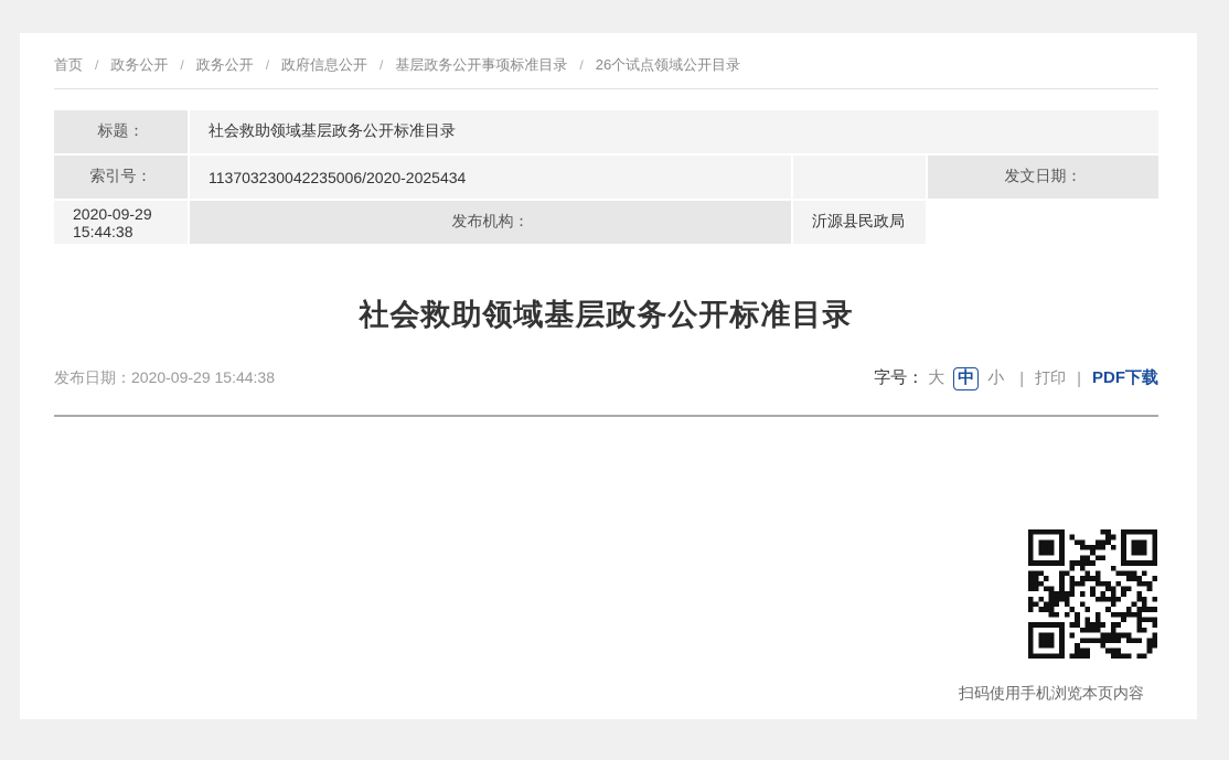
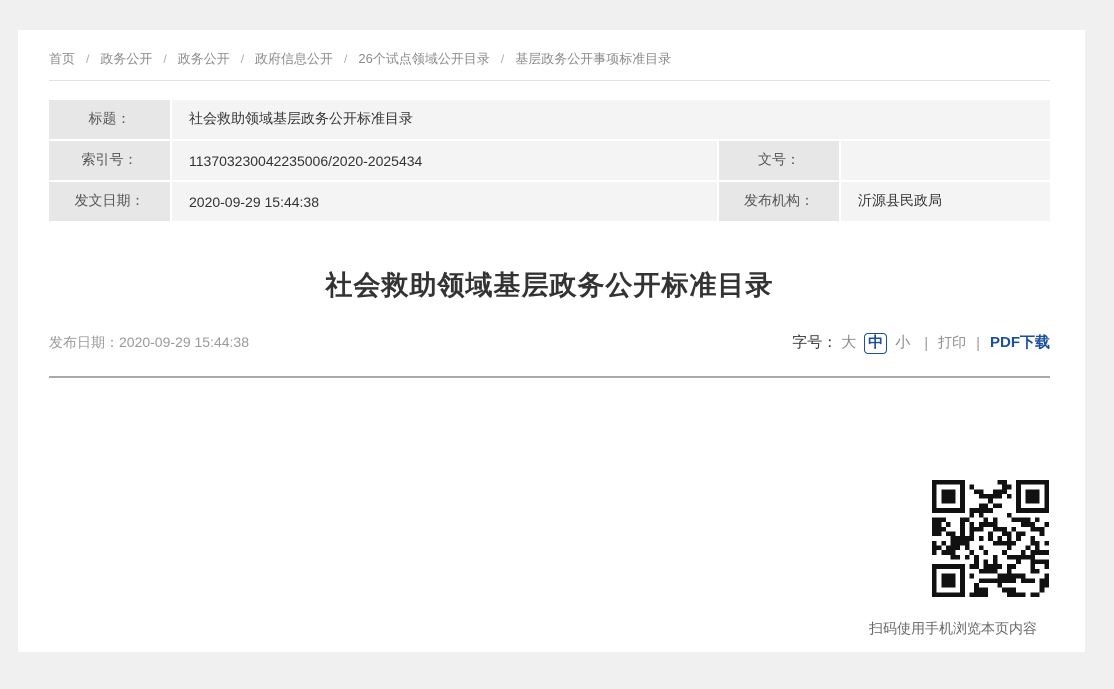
  首页
  /
  政务公开
  /
  政务公开
  /
  政府信息公开
  /
- 基层政务公开事项标准目录
+ 26个试点领域公开目录
  /
- 26个试点领域公开目录
+ 基层政务公开事项标准目录
  标题：
  社会救助领域基层政务公开标准目录
  索引号：
  113703230042235006/2020-2025434
+ 文号：
  发文日期：
  2020-09-29 15:44:38
  发布机构：
  沂源县民政局
  社会救助领域基层政务公开标准目录
  发布日期：2020-09-29 15:44:38
  字号：
  大
  中
  小
  |
  打印
  |
  PDF下载
  扫码使用手机浏览本页内容
